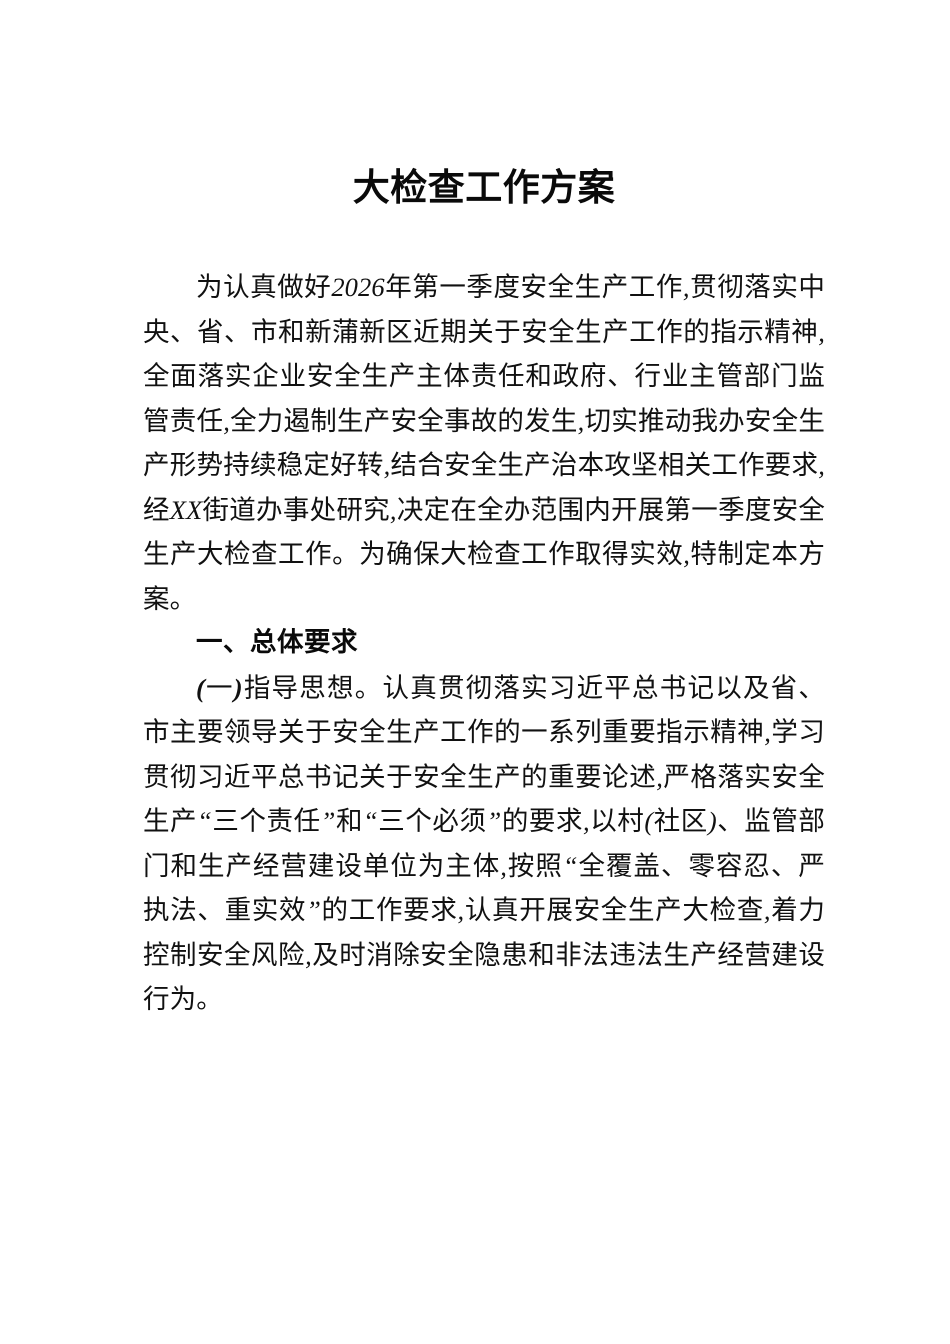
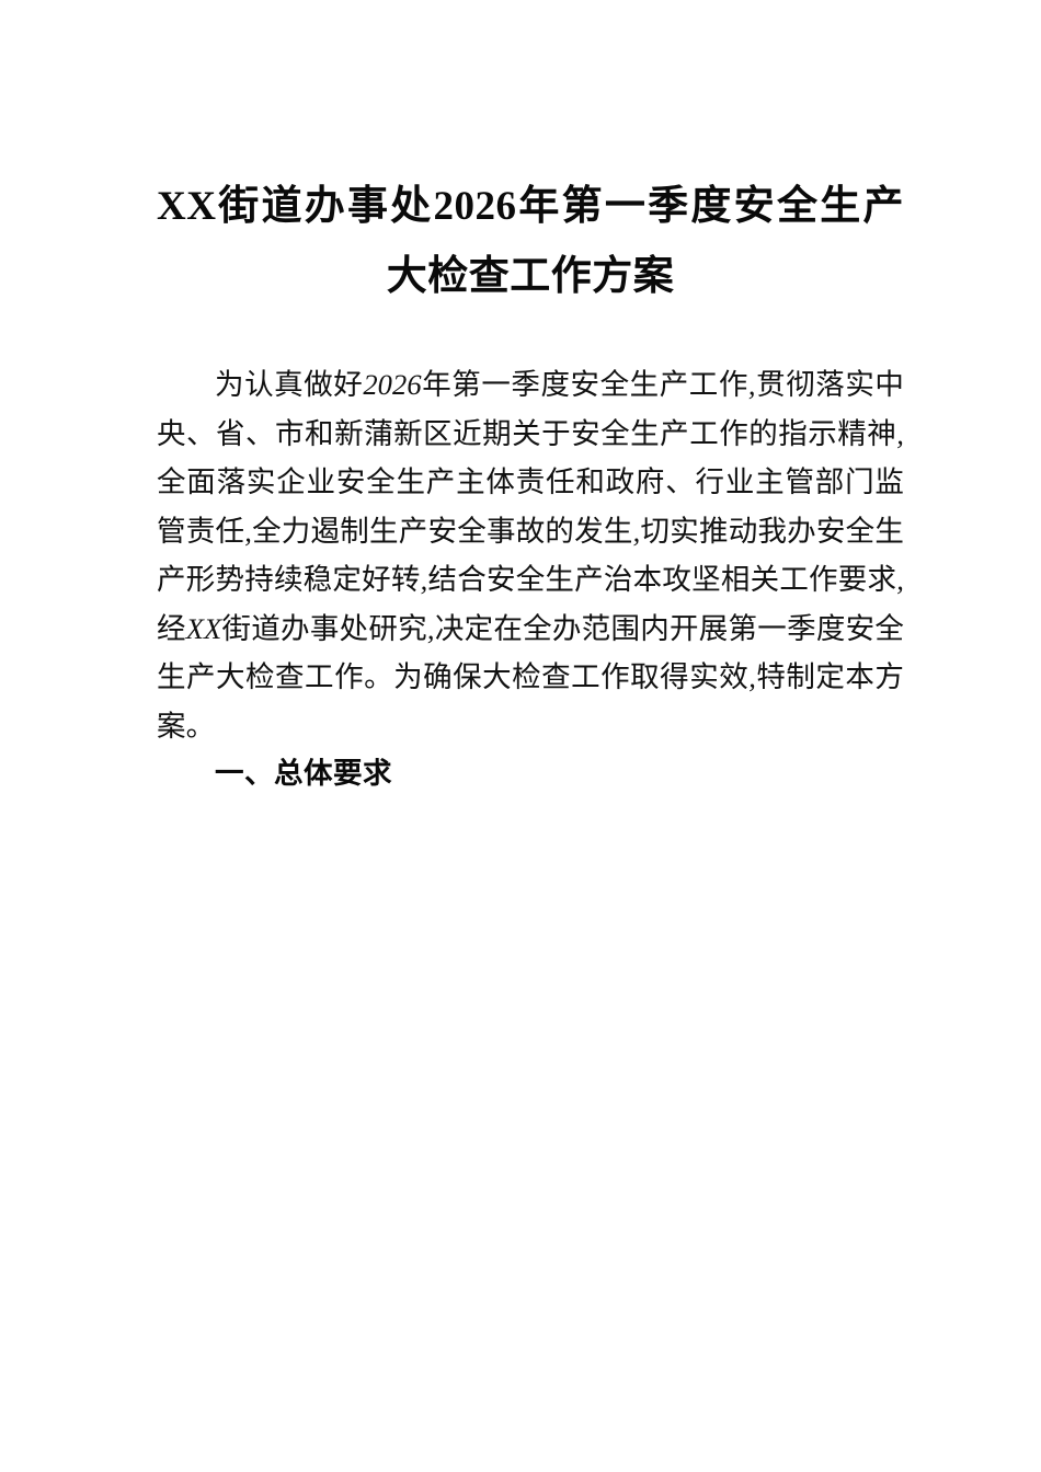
+ XX街道办事处2026年第一季度安全生产
  大检查工作方案
  为认真做好2026年第一季度安全生产工作,贯彻落实中央、省、市和新蒲新区近期关于安全生产工作的指示精神,全面落实企业安全生产主体责任和政府、行业主管部门监管责任,全力遏制生产安全事故的发生,切实推动我办安全生产形势持续稳定好转,结合安全生产治本攻坚相关工作要求,经XX街道办事处研究,决定在全办范围内开展第一季度安全生产大检查工作。为确保大检查工作取得实效,特制定本方案。
  一、总体要求
- (一)指导思想。认真贯彻落实习近平总书记以及省、市主要领导关于安全生产工作的一系列重要指示精神,学习贯彻习近平总书记关于安全生产的重要论述,严格落实安全生产“三个责任”和“三个必须”的要求,以村(社区)、监管部门和生产经营建设单位为主体,按照“全覆盖、零容忍、严执法、重实效”的工作要求,认真开展安全生产大检查,着力控制安全风险,及时消除安全隐患和非法违法生产经营建设行为。
